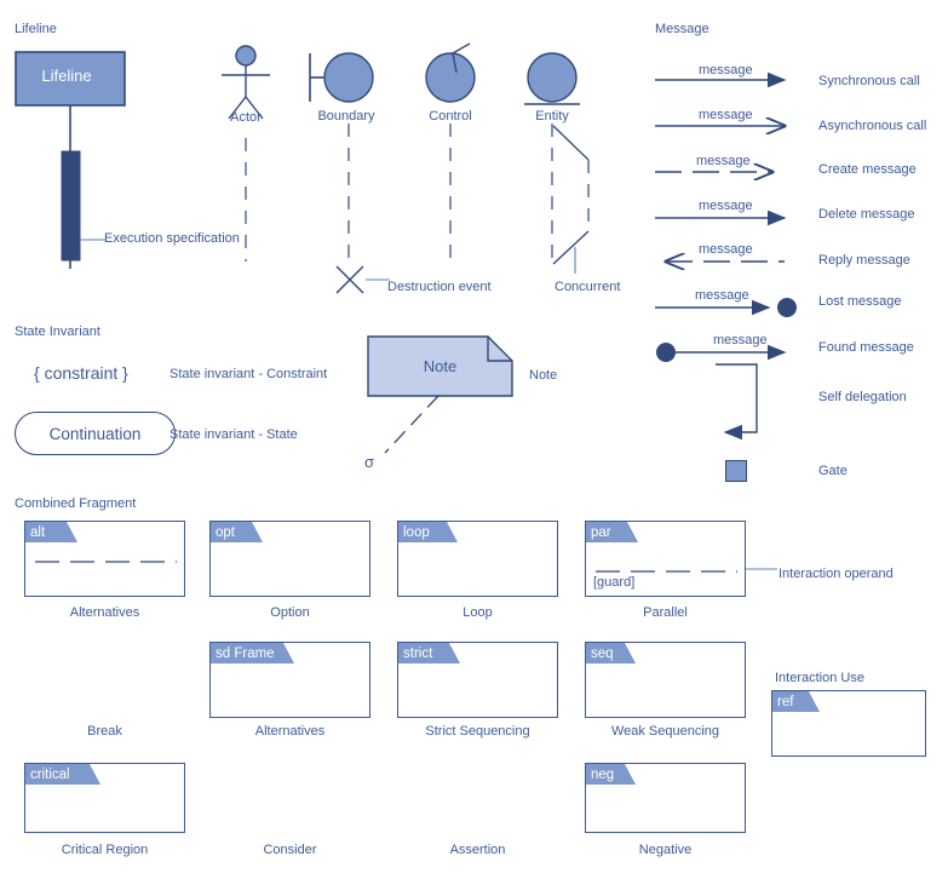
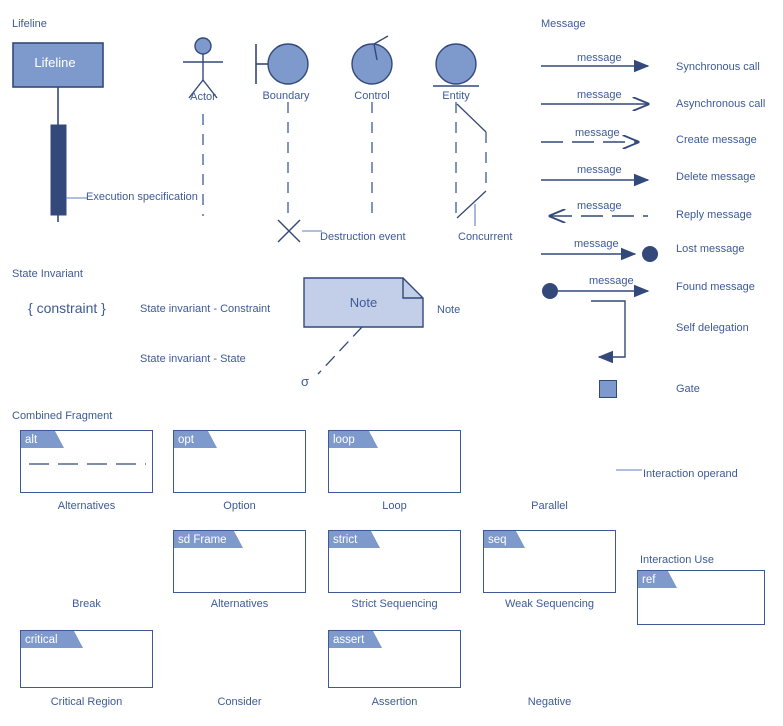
  Lifeline
  Lifeline
  Execution specification
  Actor
  Boundary
  Destruction event
  Control
  Entity
  Concurrent
  Message
  message
  message
  message
  message
  message
  message
  message
  Synchronous call
  Asynchronous call
  Create message
  Delete message
  Reply message
  Lost message
  Found message
  Self delegation
  Gate
  State Invariant
  { constraint }
  State invariant - Constraint
- Continuation
  State invariant - State
  Note
  Note
  σ
  Combined Fragment
  alt
  Alternatives
  opt
  Option
  loop
  Loop
- par
- [guard]
  Parallel
  Interaction operand
  Break
  sd Frame
  Alternatives
  strict
  Strict Sequencing
  seq
  Weak Sequencing
  Interaction Use
  ref
  critical
  Critical Region
  Consider
+ assert
  Assertion
- neg
  Negative
